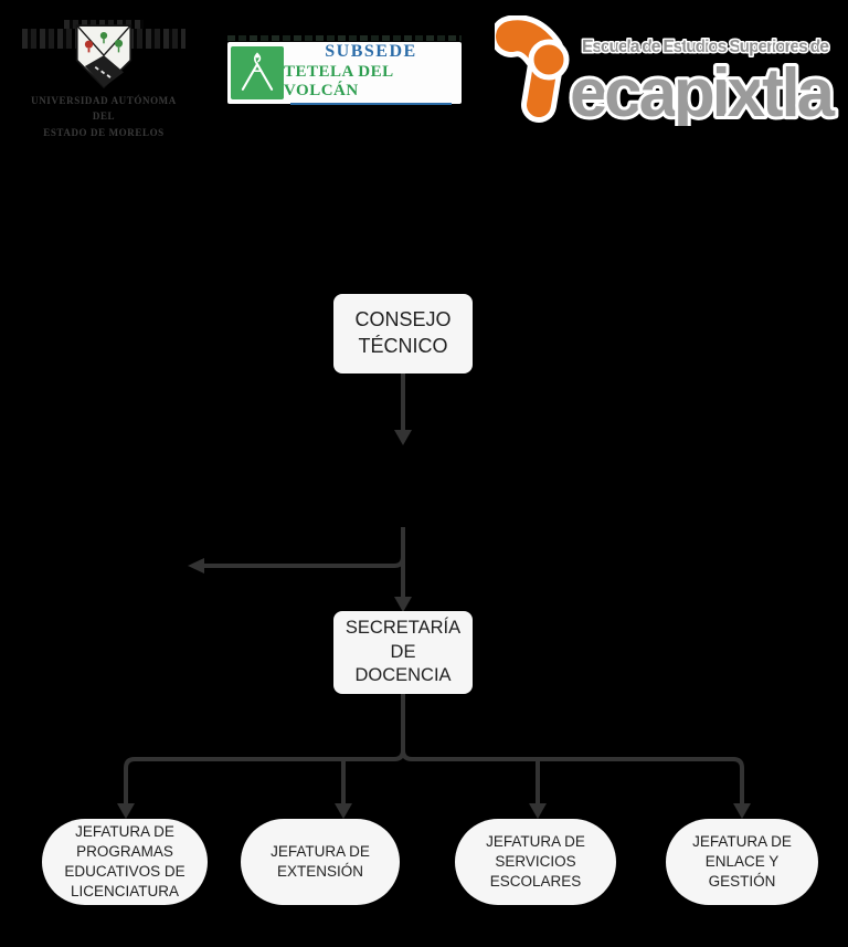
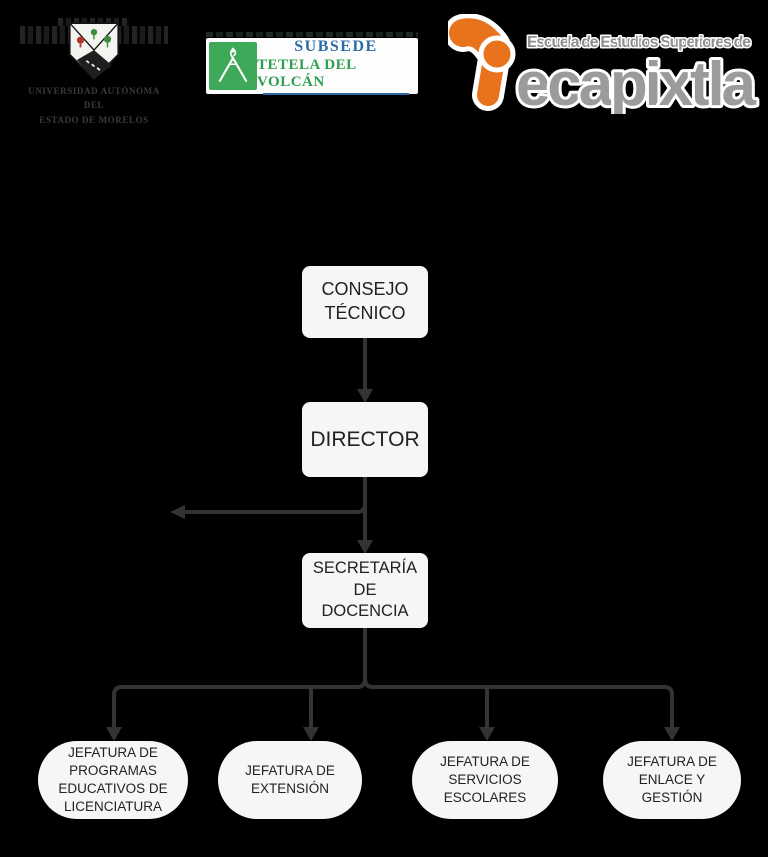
  UNIVERSIDAD AUTÓNOMA DEL
  ESTADO DE MORELOS
  SUBSEDE
  TETELA DEL VOLCÁN
  Escuela de Estudios Superiores de
  ecapixtla
  CONSEJO
  TÉCNICO
+ DIRECTOR
  SECRETARÍA
  DE
  DOCENCIA
  JEFATURA DE
  PROGRAMAS
  EDUCATIVOS DE
  LICENCIATURA
  JEFATURA DE
  EXTENSIÓN
  JEFATURA DE
  SERVICIOS
  ESCOLARES
  JEFATURA DE
  ENLACE Y
  GESTIÓN
